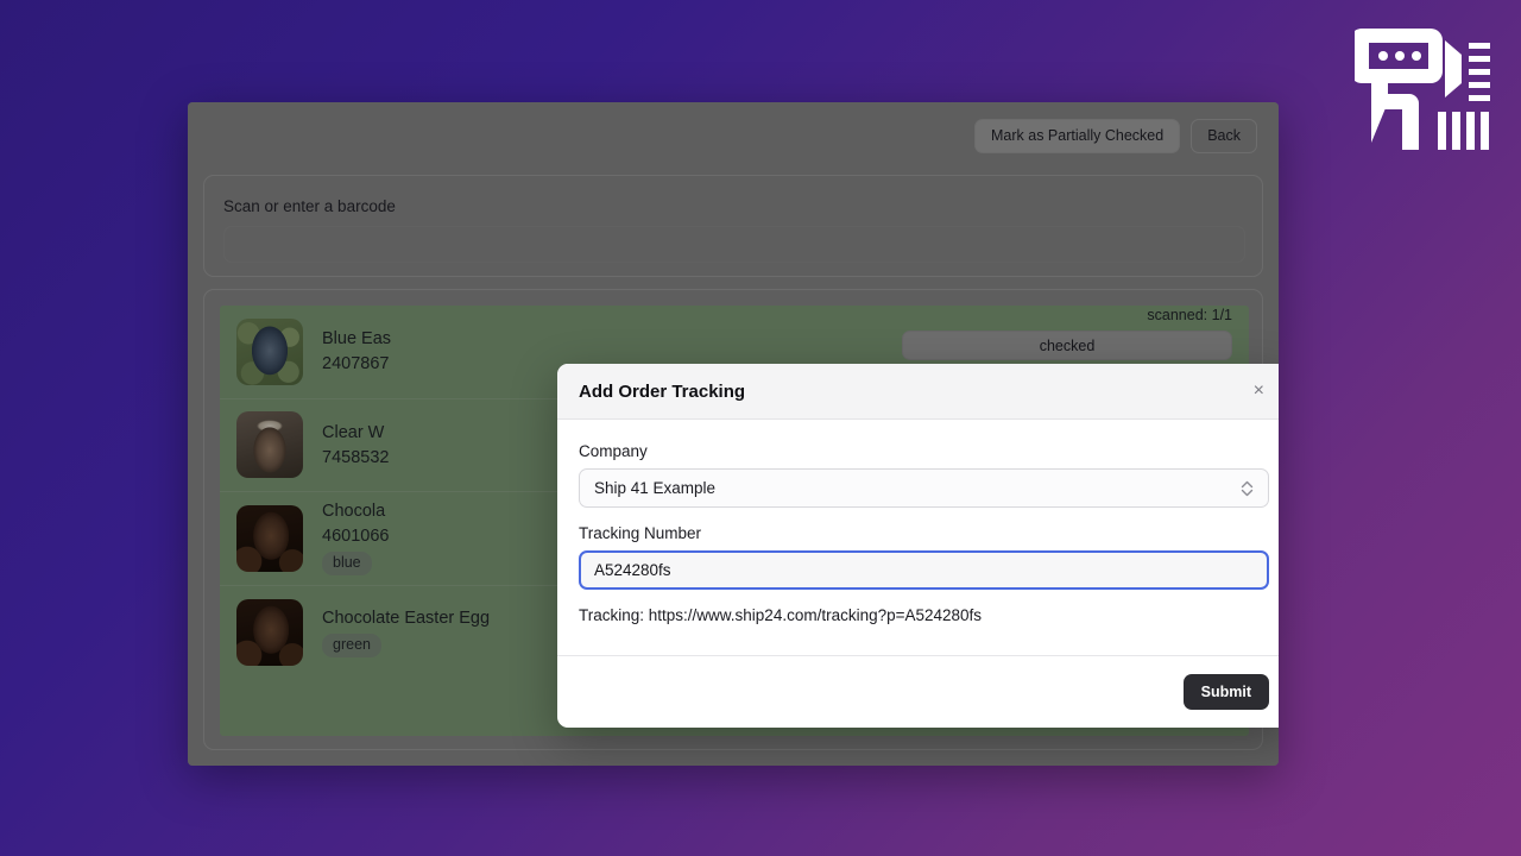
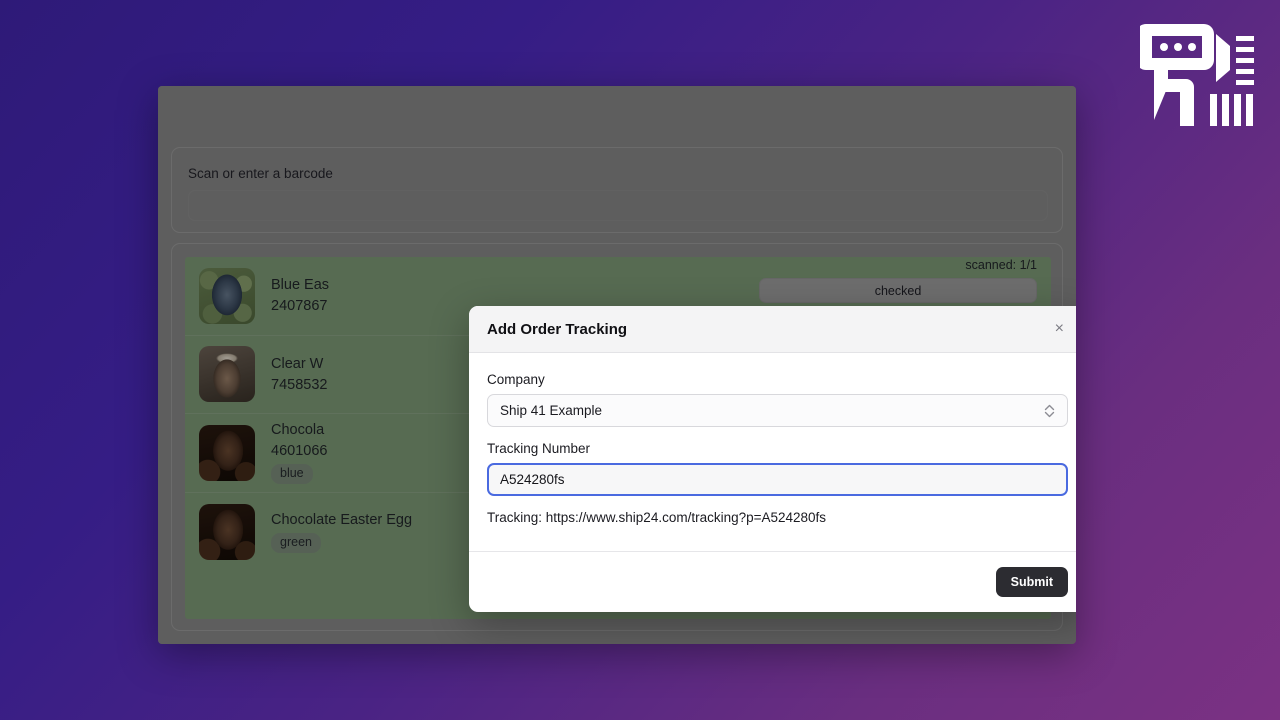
- Mark as Partially Checked
- Back
  Scan or enter a barcode
  Blue Eas
  2407867
  scanned: 1/1
  checked
  Clear W
  7458532
  Chocola
  4601066
  blue
  Chocolate Easter Egg
  green
  Add Order Tracking
  ×
  Company
  Ship 41 Example
  Tracking Number
  A524280fs
  Tracking: https://www.ship24.com/tracking?p=A524280fs
  Submit
